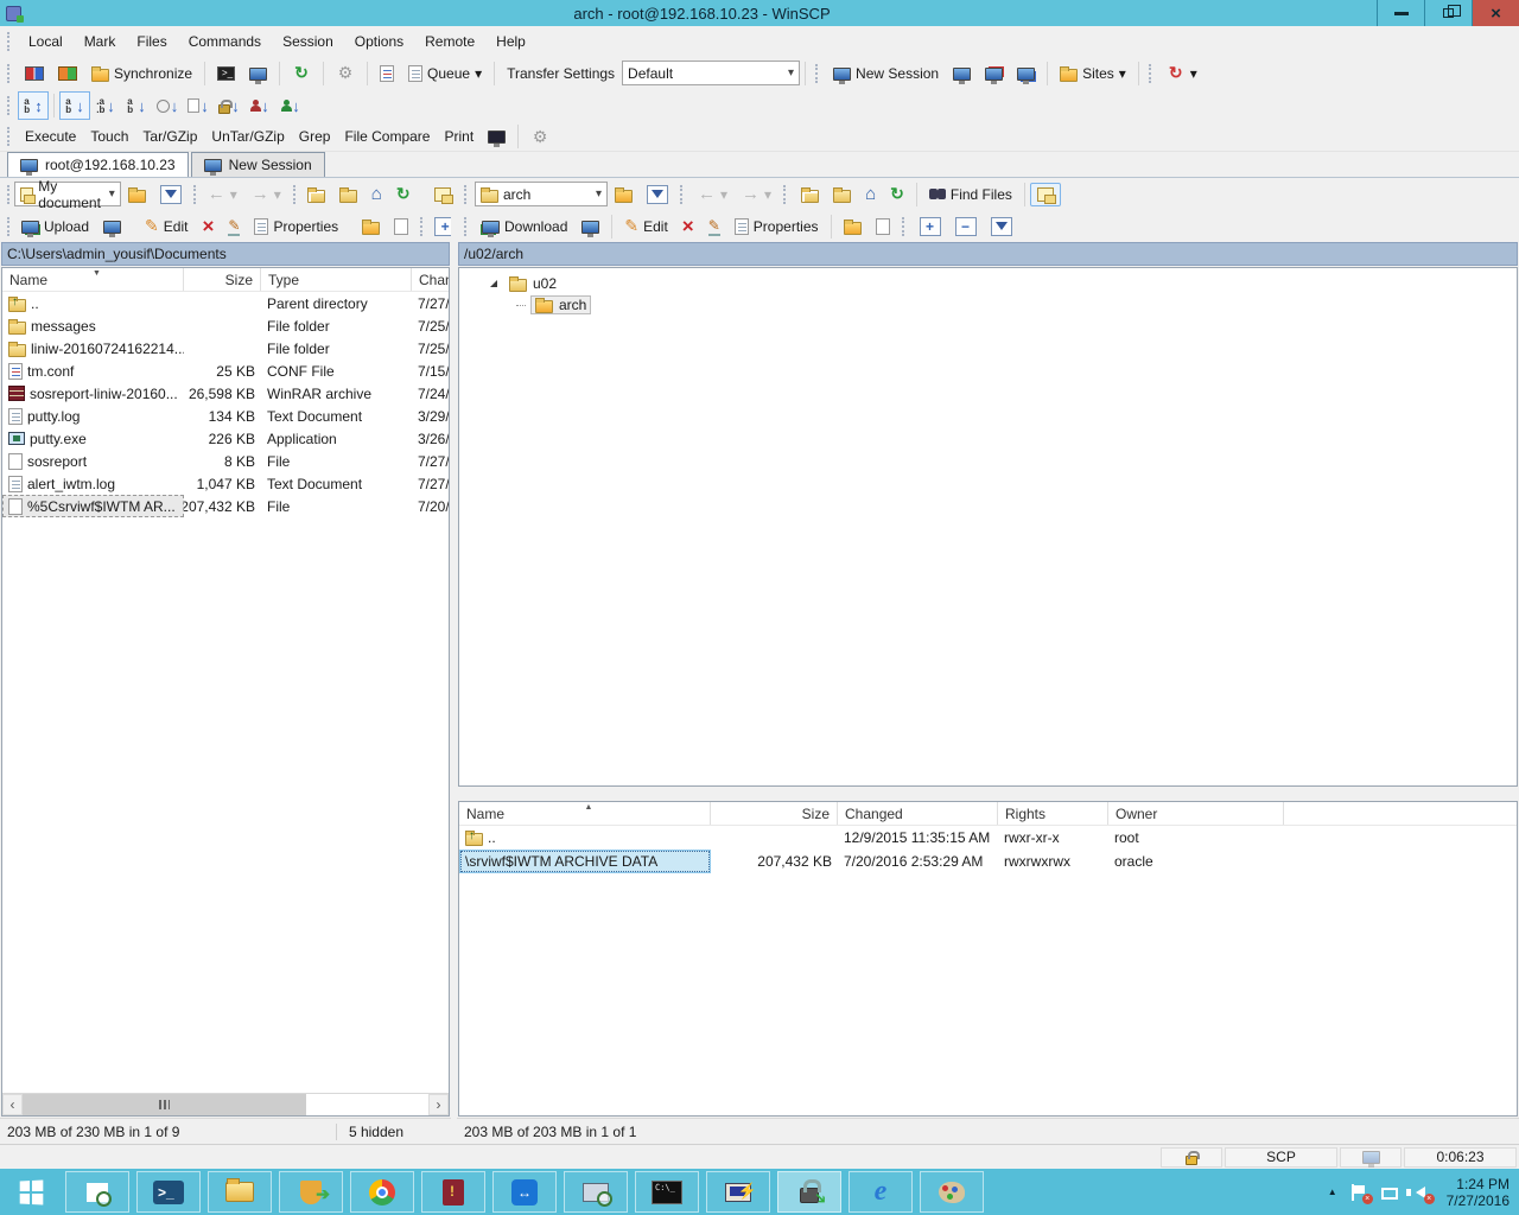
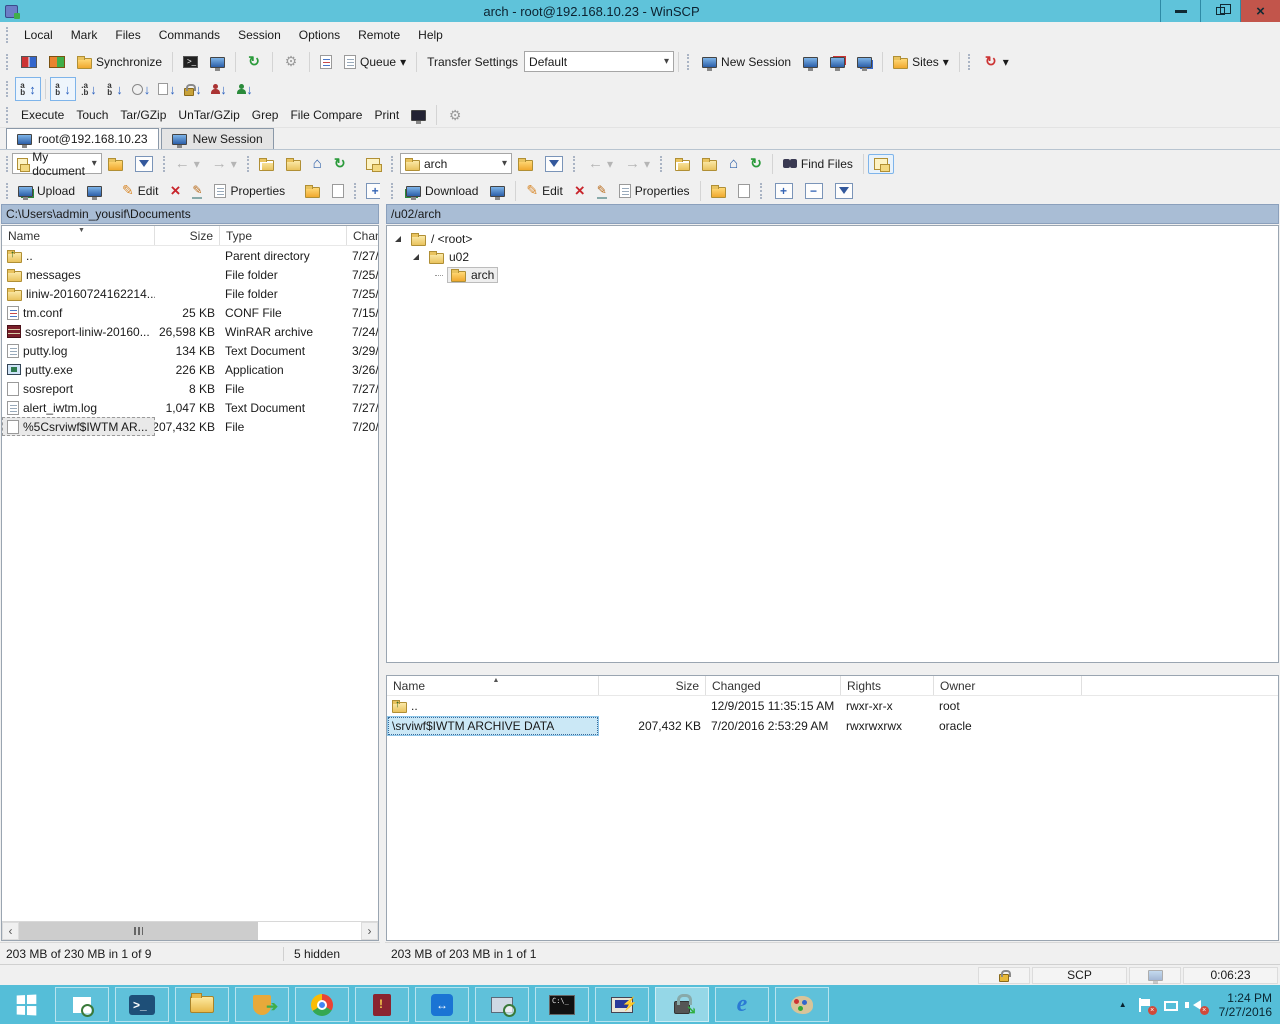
  arch - root@192.168.10.23 - WinSCP
  ×
  Local
  Mark
  Files
  Commands
  Session
  Options
  Remote
  Help
  Synchronize
  >_
  ↻
  ⚙
  Queue
  ▾
  Transfer Settings
  Default
  ▾
  New Session
  Sites
  ▾
  ↻
  ▾
  a b
  ↕
  a b
  ↓
  .a .b
  ↓
  a b
  ↓
  ↓
  ↓
  ↓
  ↓
  ↓
  Execute
  Touch
  Tar/GZip
  UnTar/GZip
  Grep
  File Compare
  Print
  ⚙
  root@192.168.10.23
  New Session
  My document
  ▾
  ←
  ▾
  →
  ▾
  ⌂
  ↻
  Upload
  ✎
  Edit
  ×
  ✎
  Properties
  +
  C:\Users\admin_yousif\Documents
  Name
  Size
  Type
  ..
  Parent directory
  7/27/
  messages
  File folder
  7/25/
  liniw-20160724162214..
  File folder
  7/25/
  tm.conf
  25 KB
  CONF File
  7/15/
  sosreport-liniw-20160...
  26,598 KB
  WinRAR archive
  7/24/
  putty.log
  134 KB
  Text Document
  3/29/
  putty.exe
  226 KB
  Application
  3/26/
  sosreport
  8 KB
  File
  7/27/
  alert_iwtm.log
  1,047 KB
  Text Document
  7/27/
  %5Csrviwf$IWTM AR...
  207,432 KB
  File
  7/20/
  ‹
  ›
  203 MB of 230 MB in 1 of 9
  5 hidden
  arch
  ▾
  ←
  ▾
  →
  ▾
  ⌂
  ↻
  Find Files
  Download
  ✎
  Edit
  ×
  ✎
  Properties
  +
  −
  /u02/arch
+ / <root>
  u02
  arch
  Name
  Size
  Changed
  Rights
  Owner
  ..
  12/9/2015 11:35:15 AM
  rwxr-xr-x
  root
  \srviwf$IWTM ARCHIVE DATA
  207,432 KB
  7/20/2016 2:53:29 AM
  rwxrwxrwx
  oracle
  203 MB of 203 MB in 1 of 1
  SCP
  0:06:23
  >
  _
  ↔
  C:\_
  e
  ▲
  1:24 PM
  7/27/2016
